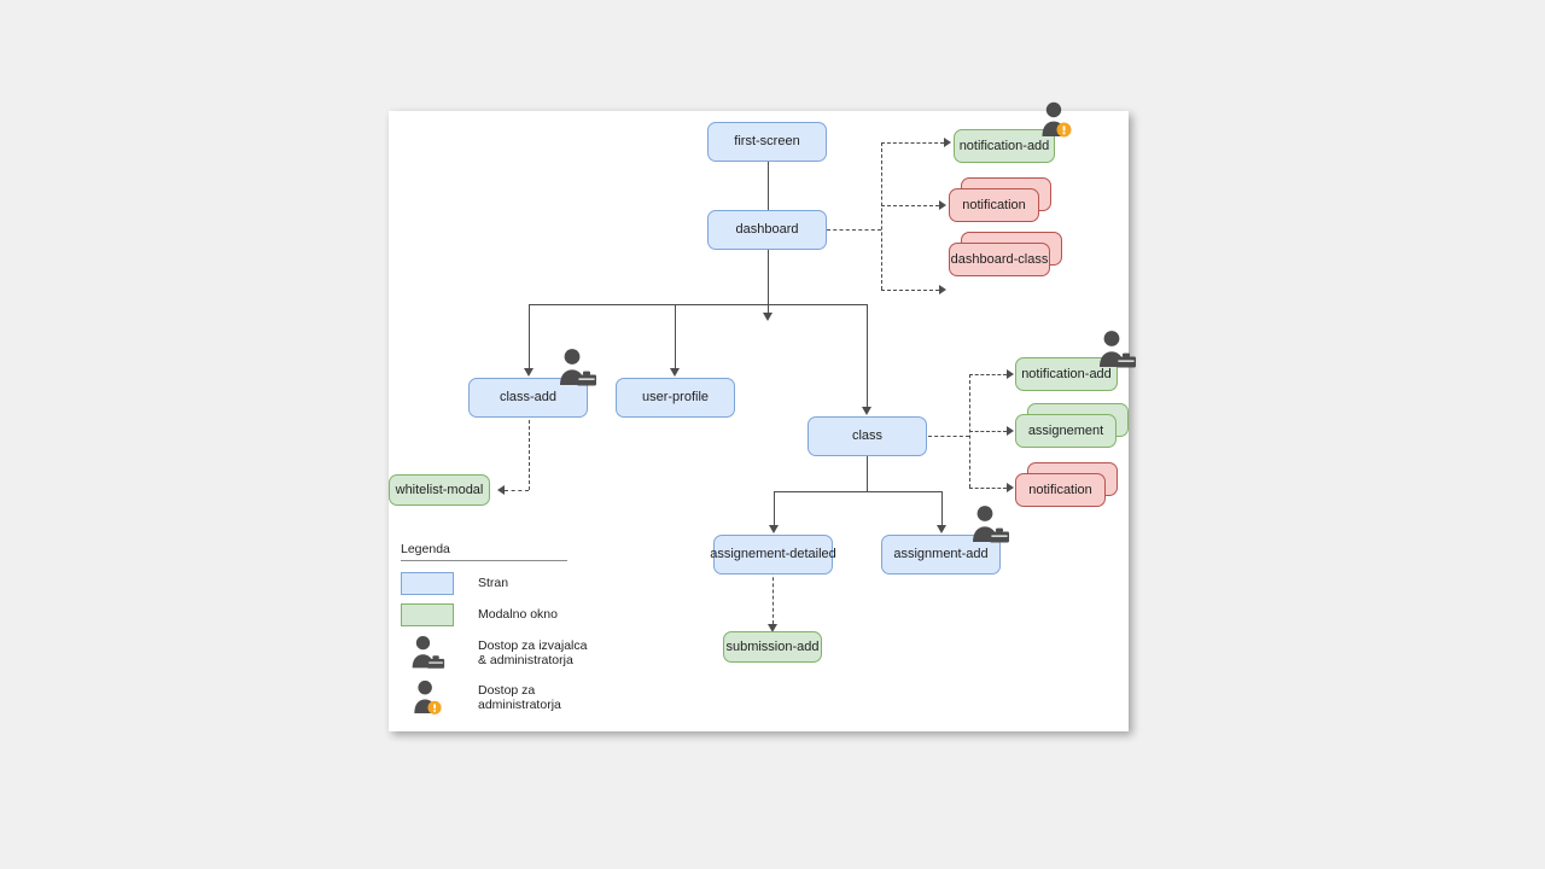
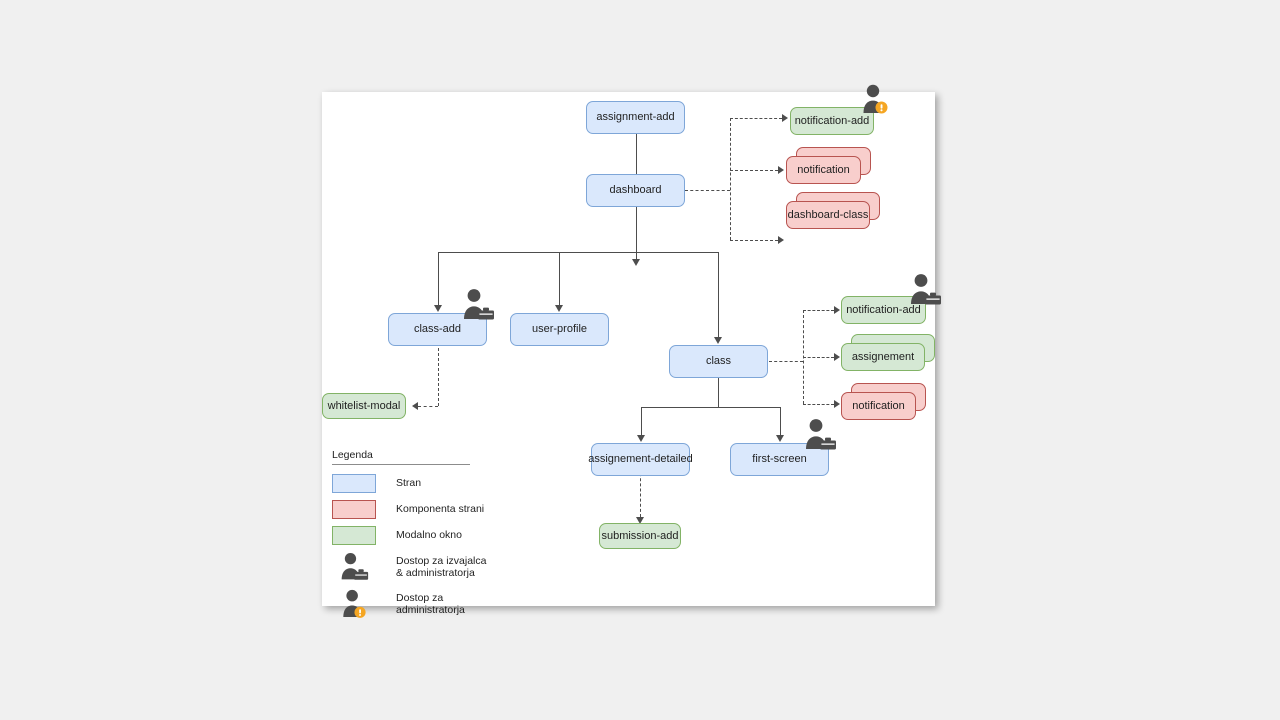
- first-screen
+ assignment-add
  dashboard
  notification-add
  notification
  dashboard-class
  class-add
  user-profile
  class
  whitelist-modal
  notification-add
  assignement
  notification
  assignement-detailed
- assignment-add
+ first-screen
  submission-add
  Legenda
  Stran
+ Komponenta strani
  Modalno okno
  Dostop za izvajalca
  & administratorja
  Dostop za
  administratorja
